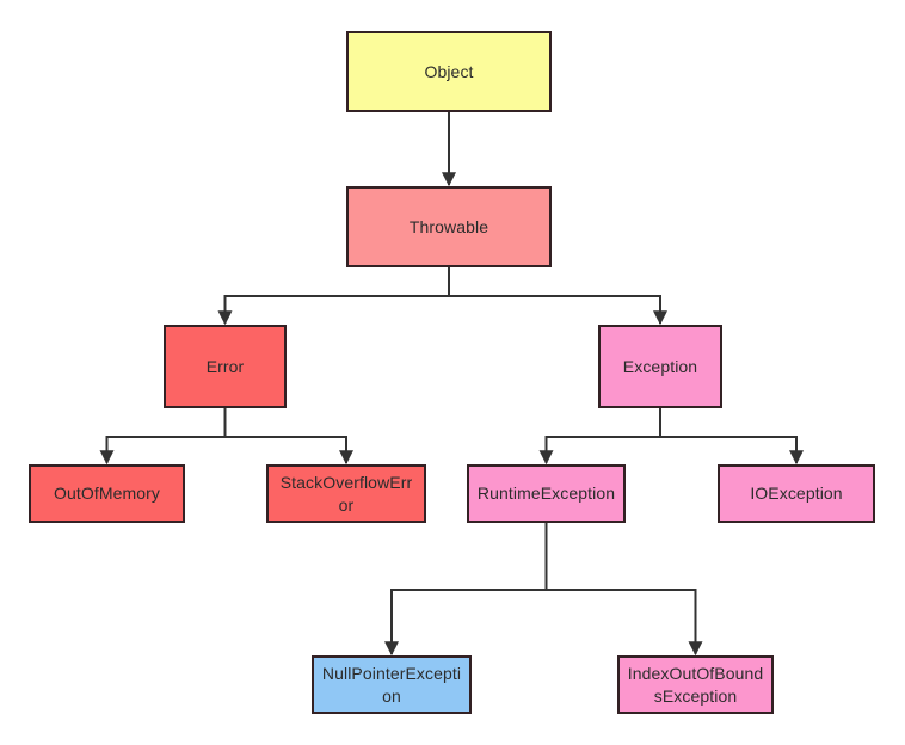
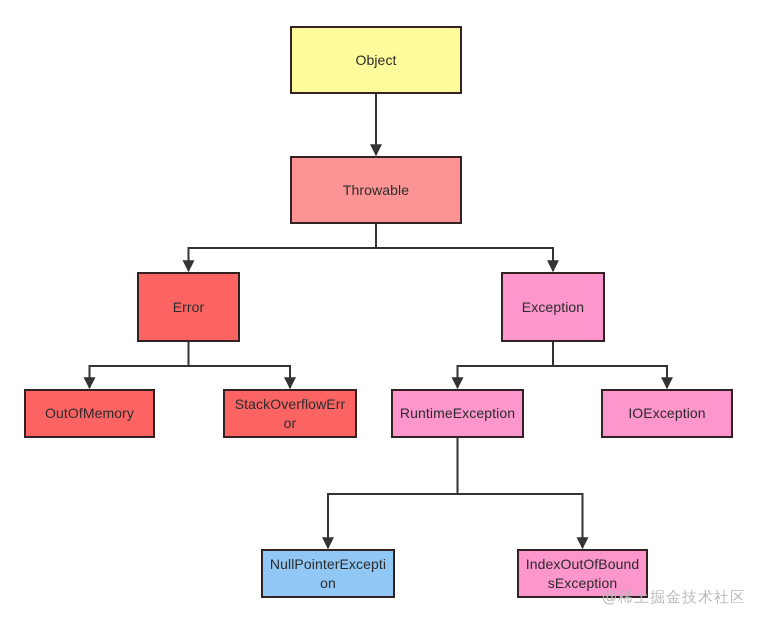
  Object
  Throwable
  Error
  Exception
  OutOfMemory
  StackOverflowError
  RuntimeException
  IOException
  NullPointerException
  IndexOutOfBoundsException
+ @稀土掘金技术社区
